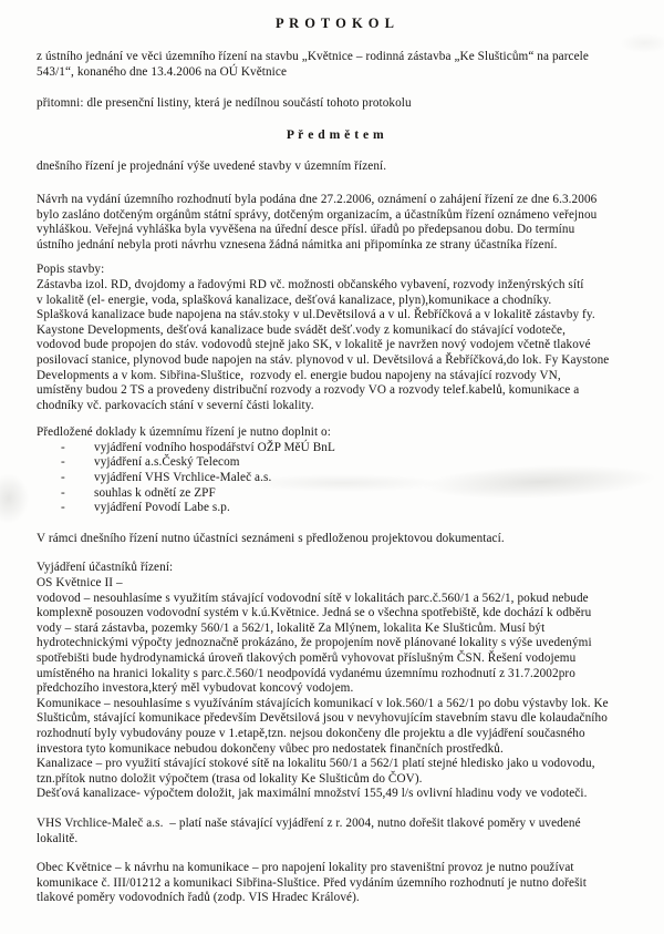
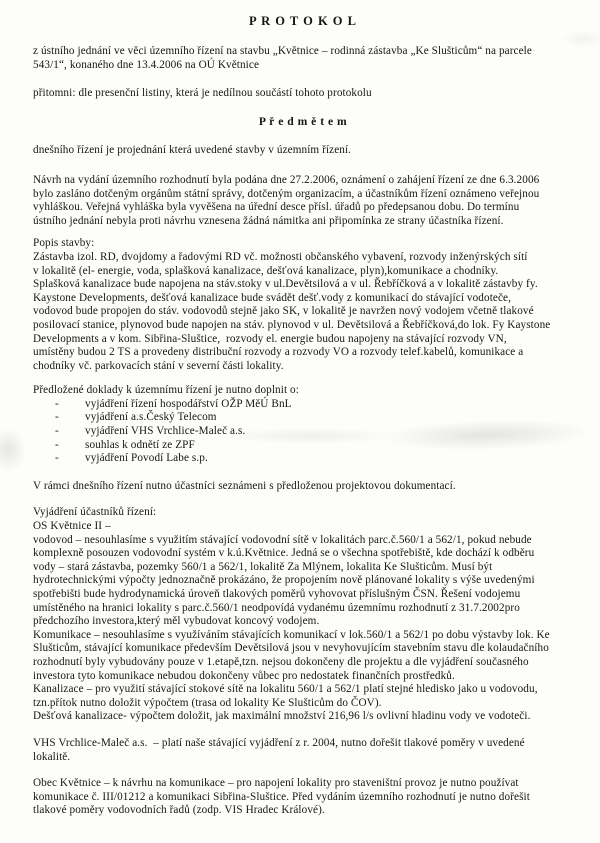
  P R O T O K O L
  z ústního jednání ve věci územního řízení na stavbu „Květnice – rodinná zástavba „Ke Slušticům“ na parcele
  543/1“, konaného dne 13.4.2006 na OÚ Květnice
  přitomni: dle presenční listiny, která je nedílnou součástí tohoto protokolu
  P ř e d m ě t e m
- dnešního řízení je projednání výše uvedené stavby v územním řízení.
+ dnešního řízení je projednání která uvedené stavby v územním řízení.
  Návrh na vydání územního rozhodnutí byla podána dne 27.2.2006, oznámení o zahájení řízení ze dne 6.3.2006
  bylo zasláno dotčeným orgánům státní správy, dotčeným organizacím, a účastníkům řízení oznámeno veřejnou
  vyhláškou. Veřejná vyhláška byla vyvěšena na úřední desce přísl. úřadů po předepsanou dobu. Do termínu
  ústního jednání nebyla proti návrhu vznesena žádná námitka ani připomínka ze strany účastníka řízení.
  Popis stavby:
  Zástavba izol. RD, dvojdomy a řadovými RD vč. možnosti občanského vybavení, rozvody inženýrských sítí
  v lokalitě (el- energie, voda, splašková kanalizace, dešťová kanalizace, plyn),komunikace a chodníky.
  Splašková kanalizace bude napojena na stáv.stoky v ul.Devětsilová a v ul. Řebříčková a v lokalitě zástavby fy.
  Kaystone Developments, dešťová kanalizace bude svádět dešť.vody z komunikací do stávající vodoteče,
  vodovod bude propojen do stáv. vodovodů stejně jako SK, v lokalitě je navržen nový vodojem včetně tlakové
  posilovací stanice, plynovod bude napojen na stáv. plynovod v ul. Devětsilová a Řebříčková,do lok. Fy Kaystone
  Developments a v kom. Sibřina-Sluštice, rozvody el. energie budou napojeny na stávající rozvody VN,
  umístěny budou 2 TS a provedeny distribuční rozvody a rozvody VO a rozvody telef.kabelů, komunikace a
  chodníky vč. parkovacích stání v severní části lokality.
  Předložené doklady k územnímu řízení je nutno doplnit o:
  -
- vyjádření vodního hospodářství OŽP MěÚ BnL
+ vyjádření řízení hospodářství OŽP MěÚ BnL
  -
  vyjádření a.s.Český Telecom
  -
  vyjádření VHS Vrchlice-Maleč a.s.
  -
  souhlas k odnětí ze ZPF
  -
  vyjádření Povodí Labe s.p.
  V rámci dnešního řízení nutno účastníci seznámeni s předloženou projektovou dokumentací.
  Vyjádření účastníků řízení:
  OS Květnice II –
  vodovod – nesouhlasíme s využitím stávající vodovodní sítě v lokalitách parc.č.560/1 a 562/1, pokud nebude
  komplexně posouzen vodovodní systém v k.ú.Květnice. Jedná se o všechna spotřebiště, kde dochází k odběru
  vody – stará zástavba, pozemky 560/1 a 562/1, lokalitě Za Mlýnem, lokalita Ke Slušticům. Musí být
  hydrotechnickými výpočty jednoznačně prokázáno, že propojením nově plánované lokality s výše uvedenými
  spotřebišti bude hydrodynamická úroveň tlakových poměrů vyhovovat příslušným ČSN. Řešení vodojemu
  umístěného na hranici lokality s parc.č.560/1 neodpovídá vydanému územnímu rozhodnutí z 31.7.2002pro
  předchozího investora,který měl vybudovat koncový vodojem.
  Komunikace – nesouhlasíme s využíváním stávajících komunikací v lok.560/1 a 562/1 po dobu výstavby lok. Ke
  Slušticům, stávající komunikace především Devětsilová jsou v nevyhovujícím stavebním stavu dle kolaudačního
  rozhodnutí byly vybudovány pouze v 1.etapě,tzn. nejsou dokončeny dle projektu a dle vyjádření současného
  investora tyto komunikace nebudou dokončeny vůbec pro nedostatek finančních prostředků.
  Kanalizace – pro využití stávající stokové sítě na lokalitu 560/1 a 562/1 platí stejné hledisko jako u vodovodu,
  tzn.přítok nutno doložit výpočtem (trasa od lokality Ke Slušticům do ČOV).
- Dešťová kanalizace- výpočtem doložit, jak maximální množství 155,49 l/s ovlivní hladinu vody ve vodoteči.
+ Dešťová kanalizace- výpočtem doložit, jak maximální množství 216,96 l/s ovlivní hladinu vody ve vodoteči.
  VHS Vrchlice-Maleč a.s. – platí naše stávající vyjádření z r. 2004, nutno dořešit tlakové poměry v uvedené
  lokalitě.
  Obec Květnice – k návrhu na komunikace – pro napojení lokality pro staveništní provoz je nutno používat
  komunikace č. III/01212 a komunikaci Sibřina-Sluštice. Před vydáním územního rozhodnutí je nutno dořešit
  tlakové poměry vodovodních řadů (zodp. VIS Hradec Králové).
